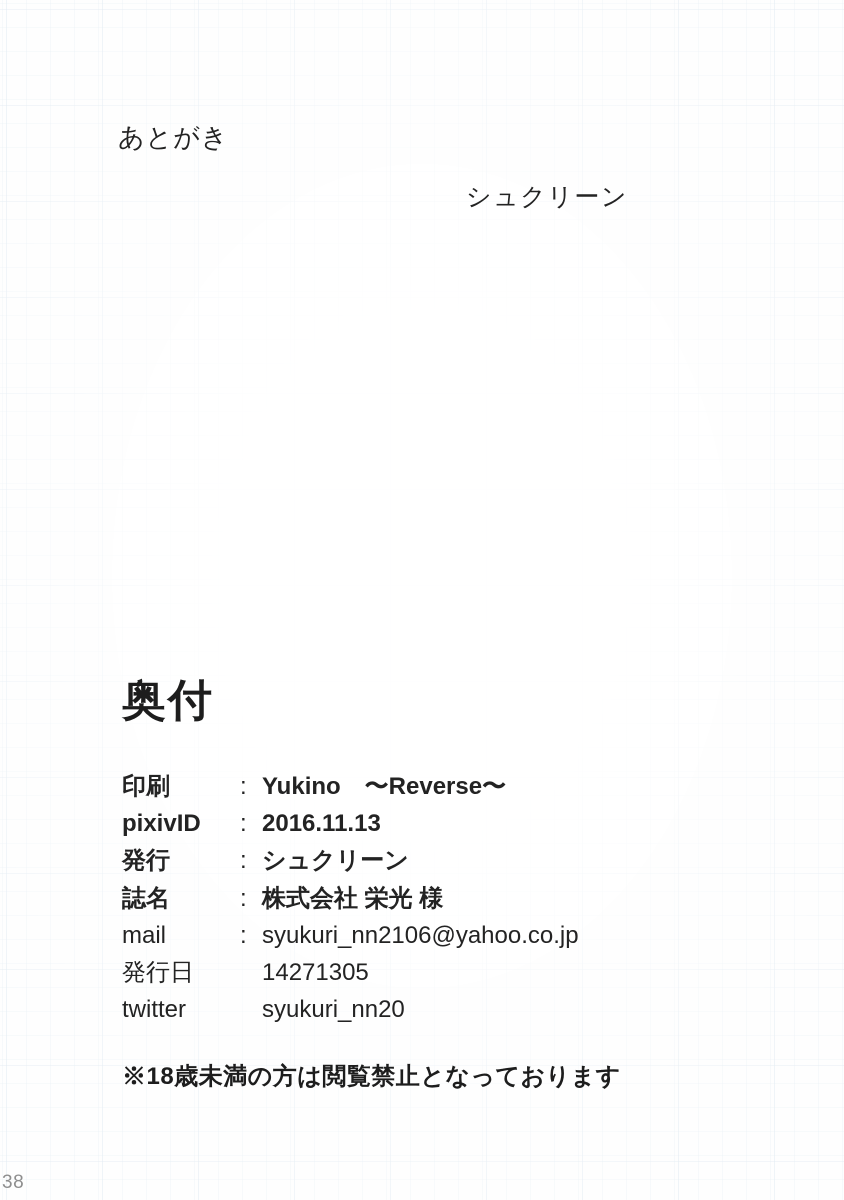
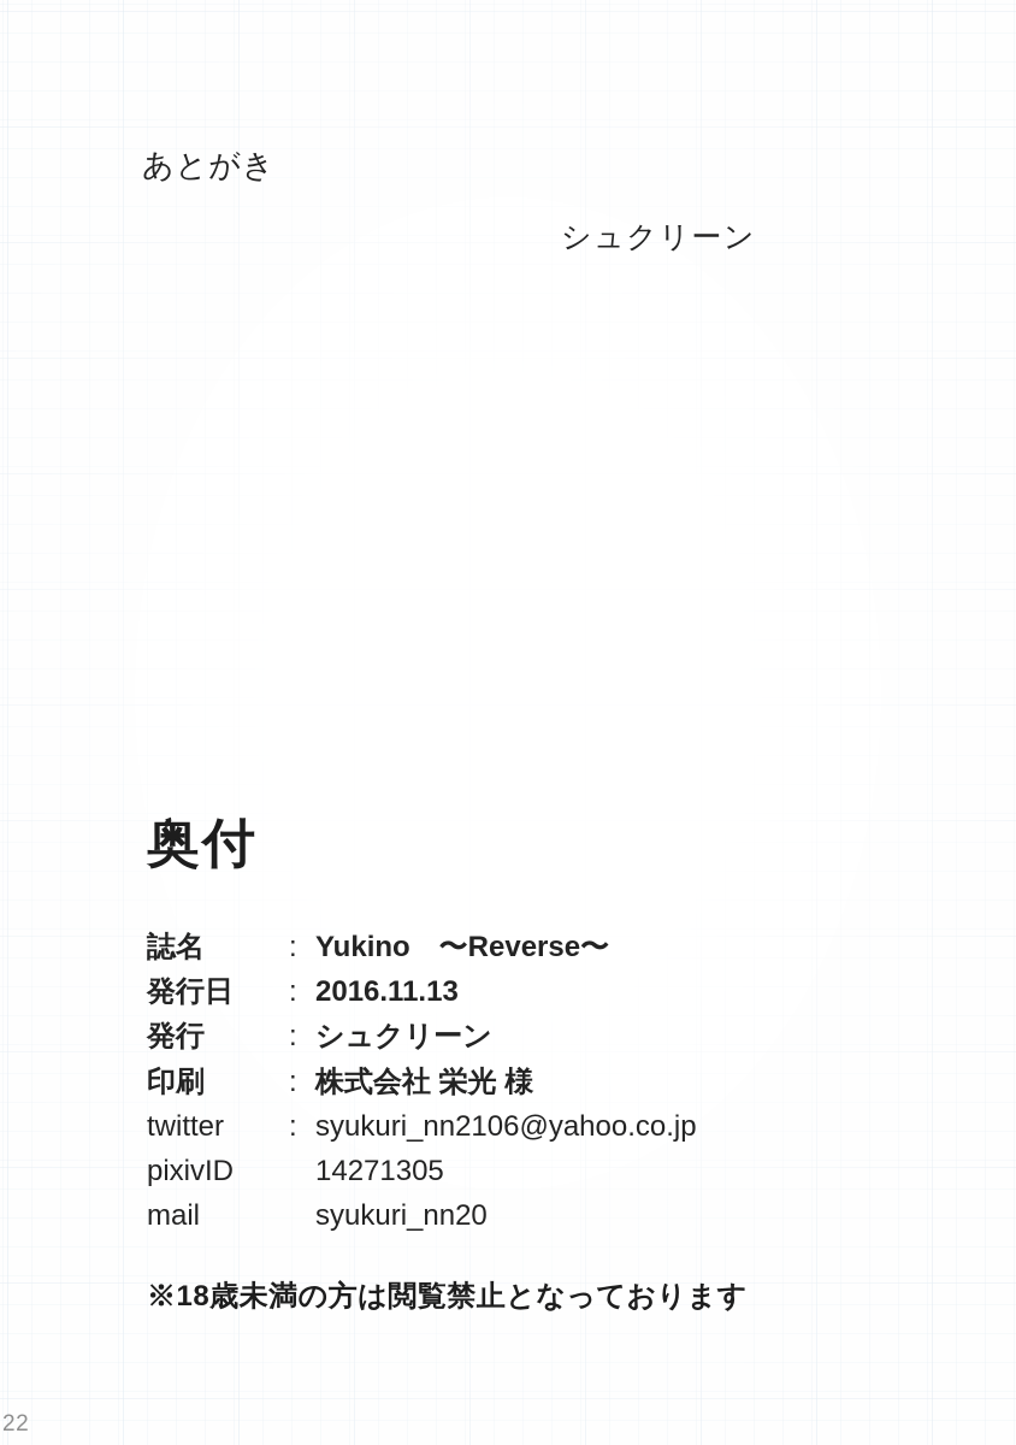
  あとがき
  シュクリーン
  奥付
- 印刷	:	Yukino 〜Reverse〜
+ 誌名	:	Yukino 〜Reverse〜
- pixivID	:	2016.11.13
+ 発行日	:	2016.11.13
  発行	:	シュクリーン
- 誌名	:	株式会社 栄光 様
+ 印刷	:	株式会社 栄光 様
- mail	:	syukuri_nn2106@yahoo.co.jp
+ twitter	:	syukuri_nn2106@yahoo.co.jp
- 発行日		14271305
+ pixivID		14271305
- twitter		syukuri_nn20
+ mail		syukuri_nn20
  ※18歳未満の方は閲覧禁止となっております
- 38
+ 22
